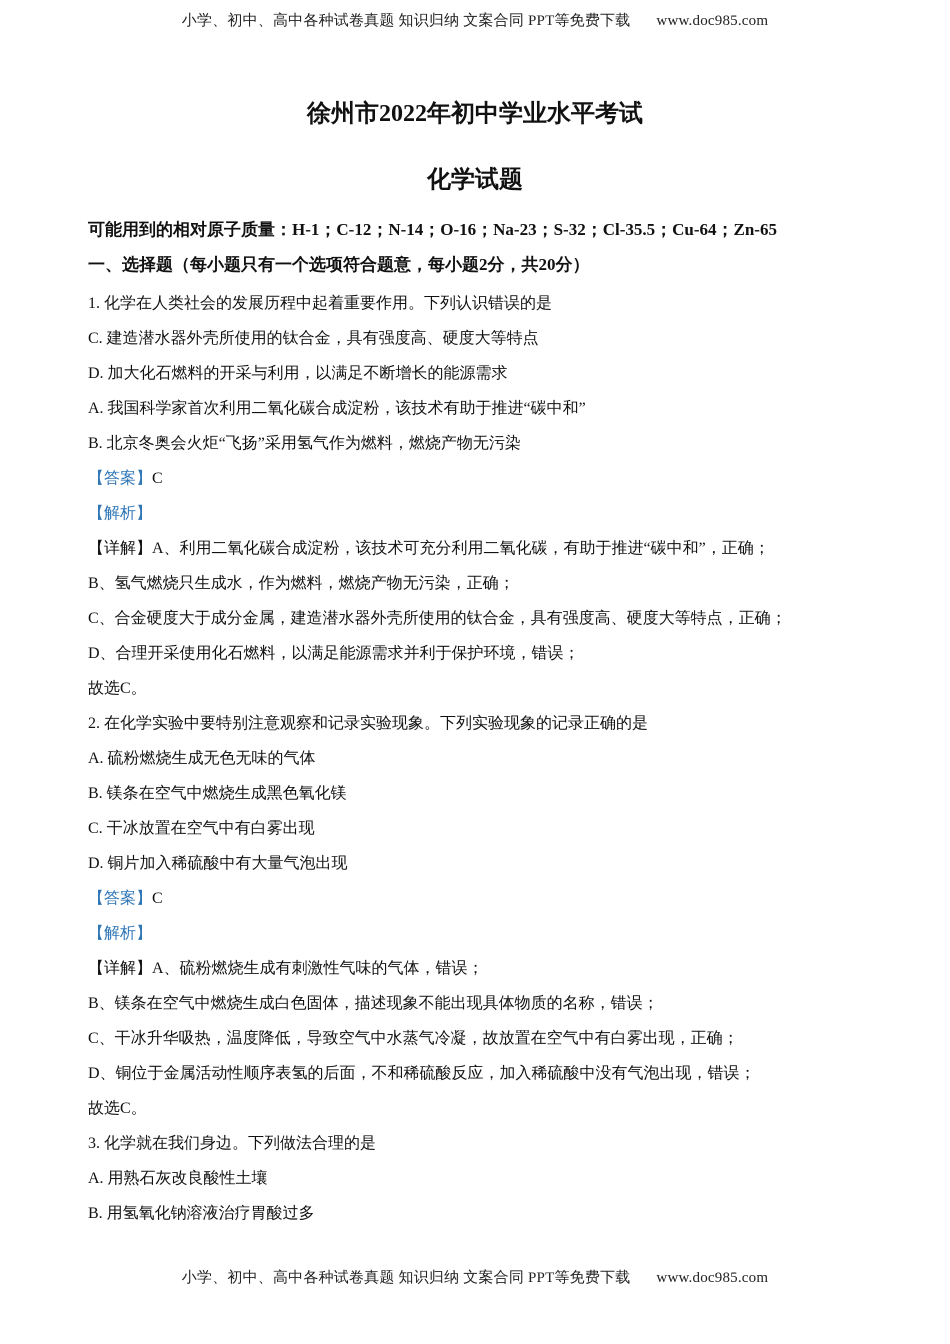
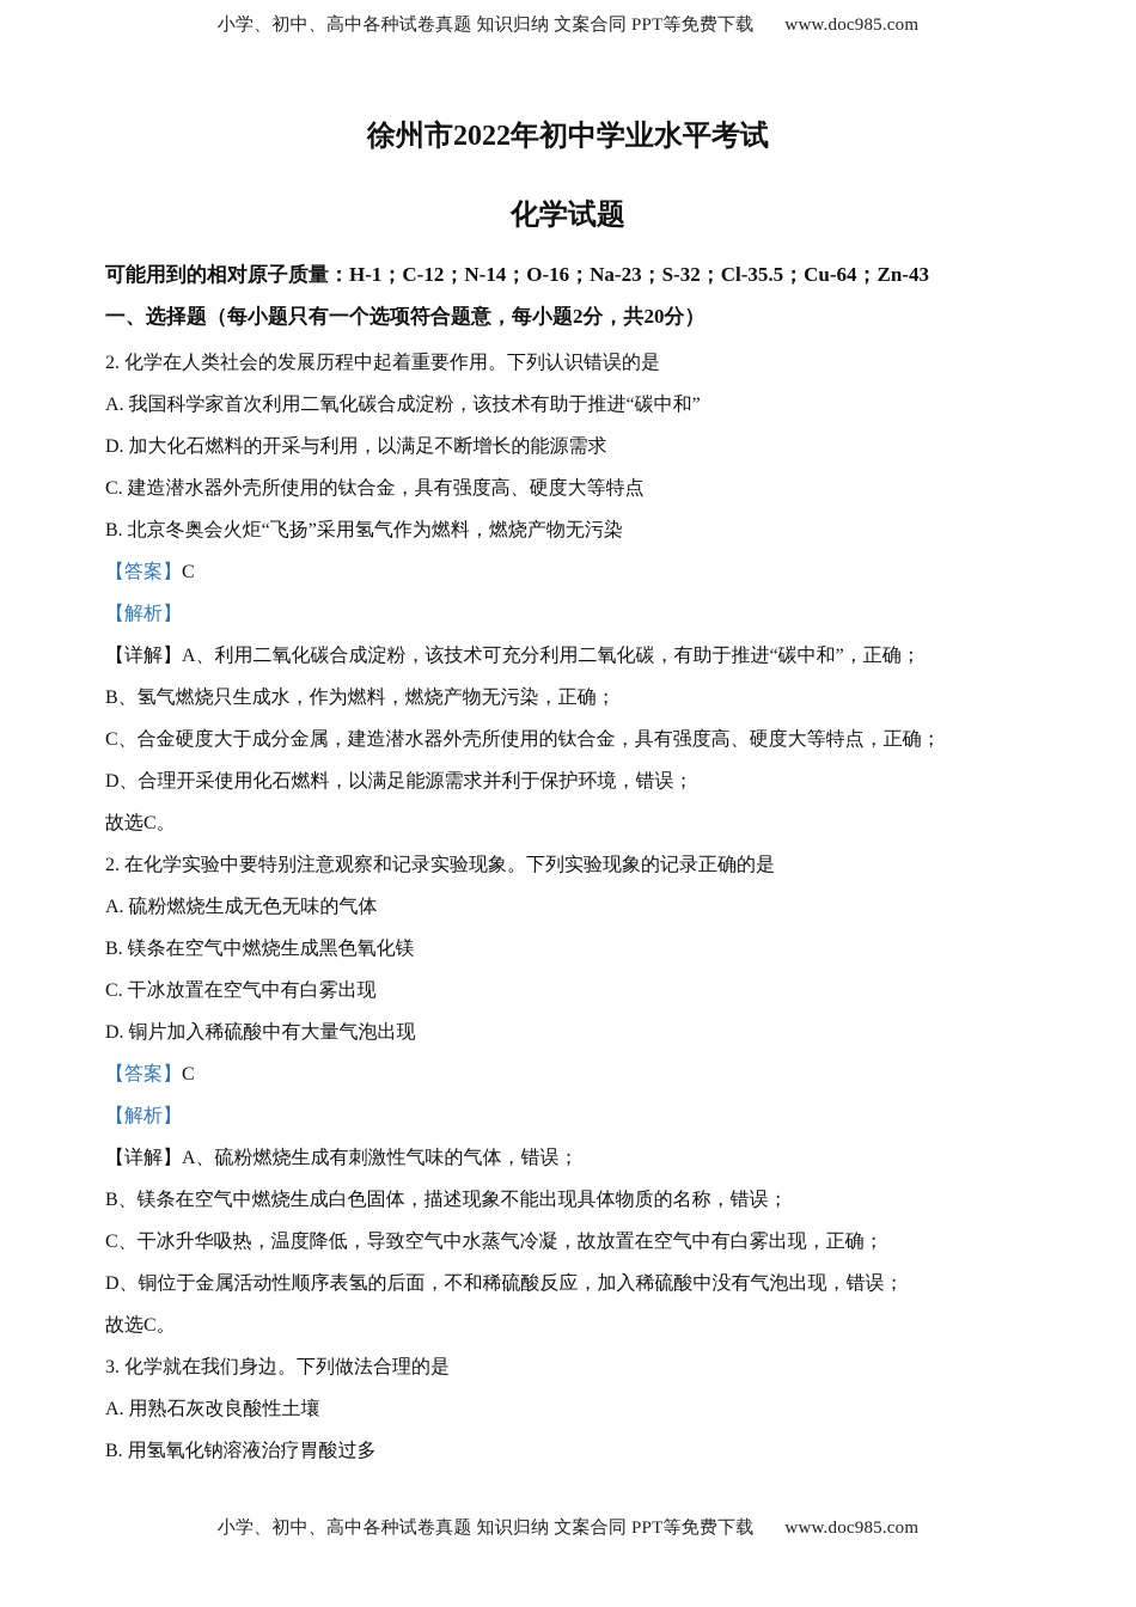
  小学、初中、高中各种试卷真题 知识归纳 文案合同 PPT等免费下载 www.doc985.com
  徐州市2022年初中学业水平考试
  化学试题
- 可能用到的相对原子质量：H-1；C-12；N-14；O-16；Na-23；S-32；Cl-35.5；Cu-64；Zn-65
+ 可能用到的相对原子质量：H-1；C-12；N-14；O-16；Na-23；S-32；Cl-35.5；Cu-64；Zn-43
  一、选择题（每小题只有一个选项符合题意，每小题2分，共20分）
- 1. 化学在人类社会的发展历程中起着重要作用。下列认识错误的是
+ 2. 化学在人类社会的发展历程中起着重要作用。下列认识错误的是
- C. 建造潜水器外壳所使用的钛合金，具有强度高、硬度大等特点
+ A. 我国科学家首次利用二氧化碳合成淀粉，该技术有助于推进“碳中和”
  D. 加大化石燃料的开采与利用，以满足不断增长的能源需求
- A. 我国科学家首次利用二氧化碳合成淀粉，该技术有助于推进“碳中和”
+ C. 建造潜水器外壳所使用的钛合金，具有强度高、硬度大等特点
  B. 北京冬奥会火炬“飞扬”采用氢气作为燃料，燃烧产物无污染
  【答案】C
  【解析】
  【详解】A、利用二氧化碳合成淀粉，该技术可充分利用二氧化碳，有助于推进“碳中和”，正确；
  B、氢气燃烧只生成水，作为燃料，燃烧产物无污染，正确；
  C、合金硬度大于成分金属，建造潜水器外壳所使用的钛合金，具有强度高、硬度大等特点，正确；
  D、合理开采使用化石燃料，以满足能源需求并利于保护环境，错误；
  故选C。
  2. 在化学实验中要特别注意观察和记录实验现象。下列实验现象的记录正确的是
  A. 硫粉燃烧生成无色无味的气体
  B. 镁条在空气中燃烧生成黑色氧化镁
  C. 干冰放置在空气中有白雾出现
  D. 铜片加入稀硫酸中有大量气泡出现
  【答案】C
  【解析】
  【详解】A、硫粉燃烧生成有刺激性气味的气体，错误；
  B、镁条在空气中燃烧生成白色固体，描述现象不能出现具体物质的名称，错误；
  C、干冰升华吸热，温度降低，导致空气中水蒸气冷凝，故放置在空气中有白雾出现，正确；
  D、铜位于金属活动性顺序表氢的后面，不和稀硫酸反应，加入稀硫酸中没有气泡出现，错误；
  故选C。
  3. 化学就在我们身边。下列做法合理的是
  A. 用熟石灰改良酸性土壤
  B. 用氢氧化钠溶液治疗胃酸过多
  小学、初中、高中各种试卷真题 知识归纳 文案合同 PPT等免费下载 www.doc985.com
